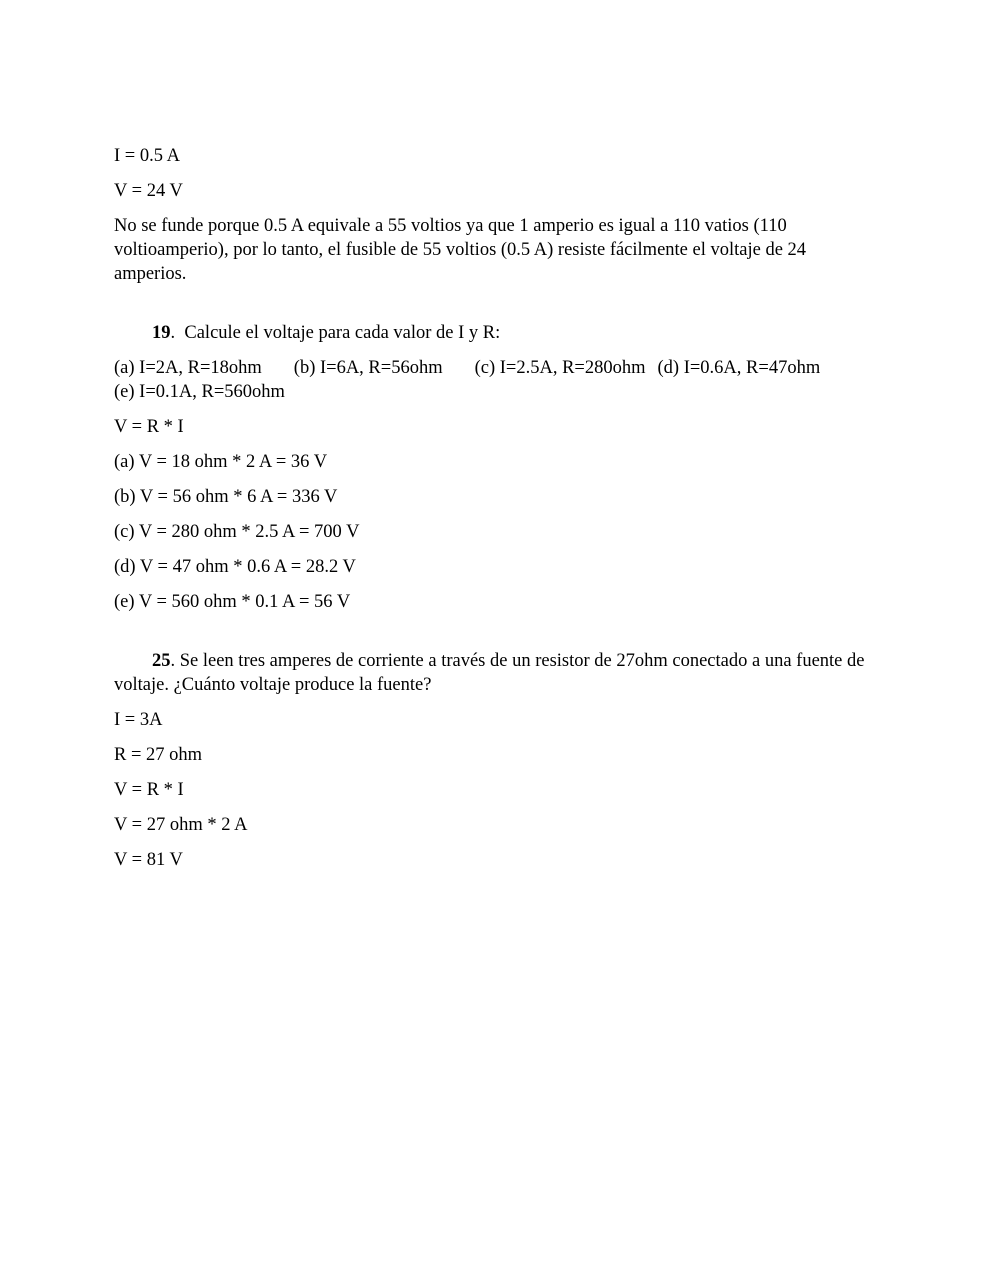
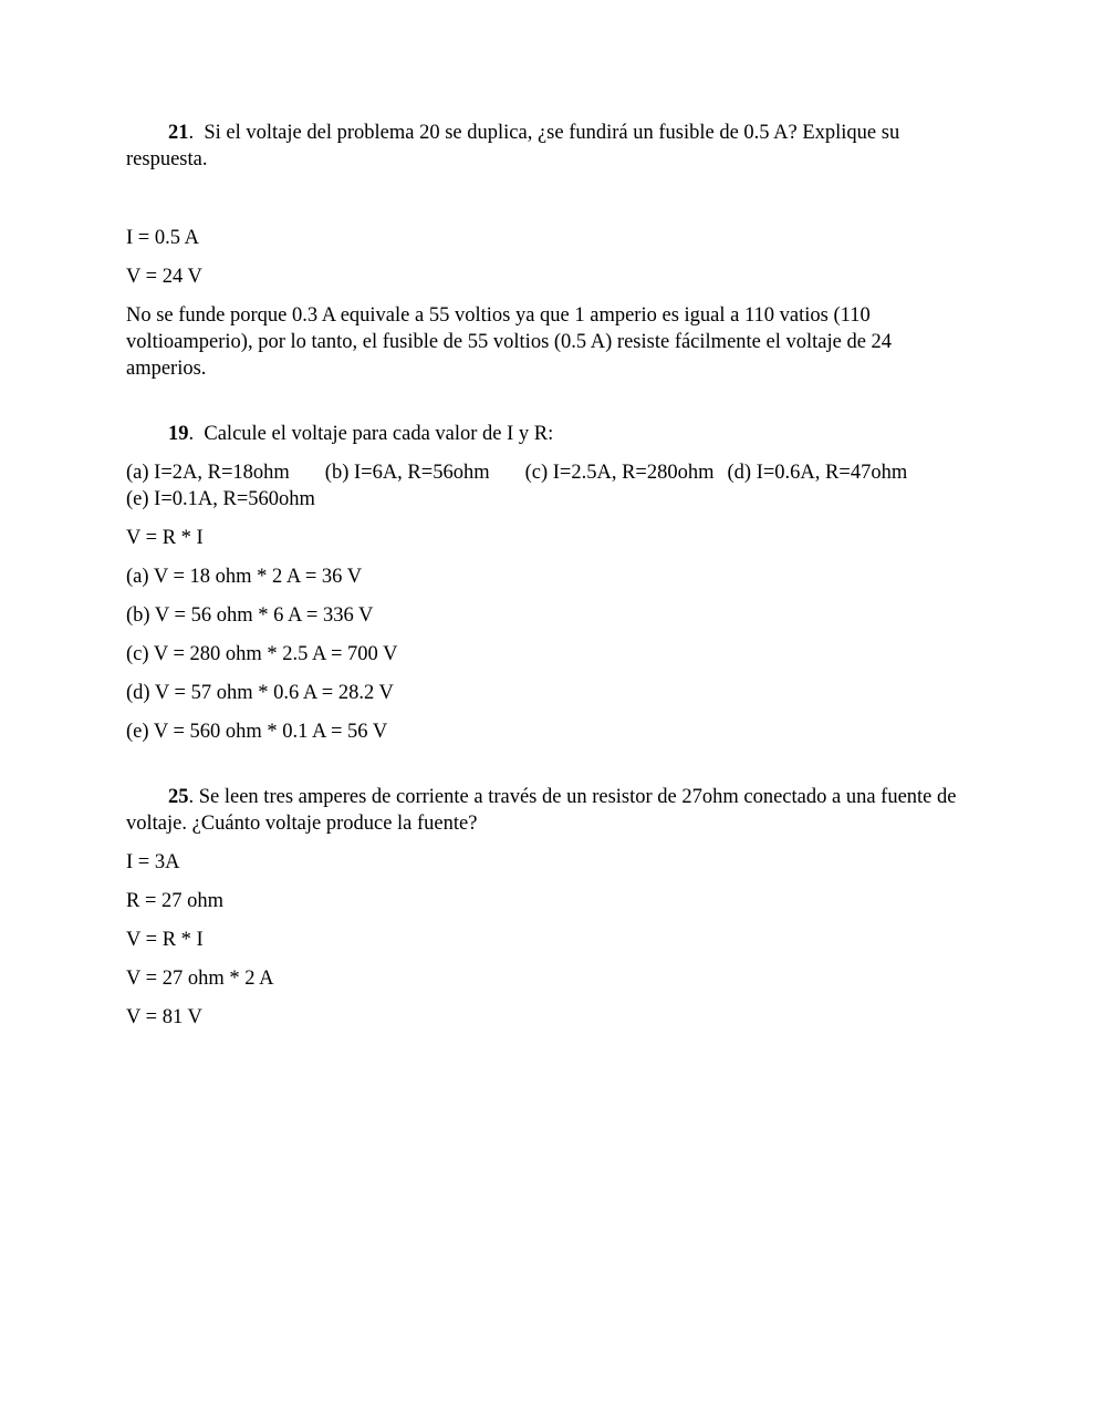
+ 21. Si el voltaje del problema 20 se duplica, ¿se fundirá un fusible de 0.5 A? Explique su respuesta.
  I = 0.5 A
  V = 24 V
- No se funde porque 0.5 A equivale a 55 voltios ya que 1 amperio es igual a 110 vatios (110 voltioamperio), por lo tanto, el fusible de 55 voltios (0.5 A) resiste fácilmente el voltaje de 24 amperios.
+ No se funde porque 0.3 A equivale a 55 voltios ya que 1 amperio es igual a 110 vatios (110 voltioamperio), por lo tanto, el fusible de 55 voltios (0.5 A) resiste fácilmente el voltaje de 24 amperios.
  19. Calcule el voltaje para cada valor de I y R:
  (a) I=2A, R=18ohm (b) I=6A, R=56ohm (c) I=2.5A, R=280ohm (d) I=0.6A, R=47ohm
  (e) I=0.1A, R=560ohm
  V = R * I
  (a) V = 18 ohm * 2 A = 36 V
  (b) V = 56 ohm * 6 A = 336 V
  (c) V = 280 ohm * 2.5 A = 700 V
- (d) V = 47 ohm * 0.6 A = 28.2 V
+ (d) V = 57 ohm * 0.6 A = 28.2 V
  (e) V = 560 ohm * 0.1 A = 56 V
  25. Se leen tres amperes de corriente a través de un resistor de 27ohm conectado a una fuente de voltaje. ¿Cuánto voltaje produce la fuente?
  I = 3A
  R = 27 ohm
  V = R * I
  V = 27 ohm * 2 A
  V = 81 V
